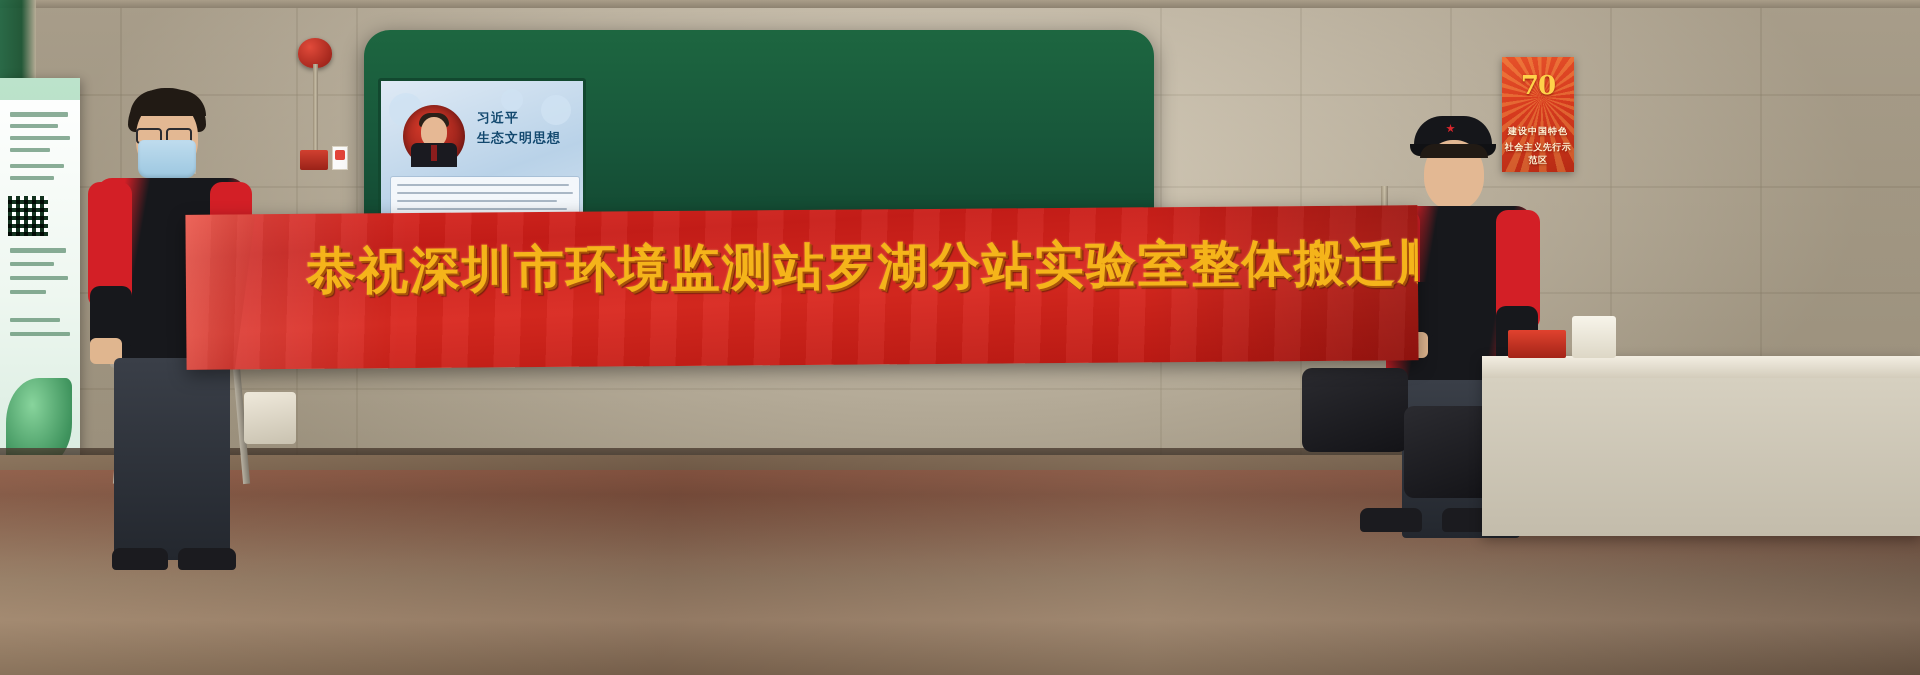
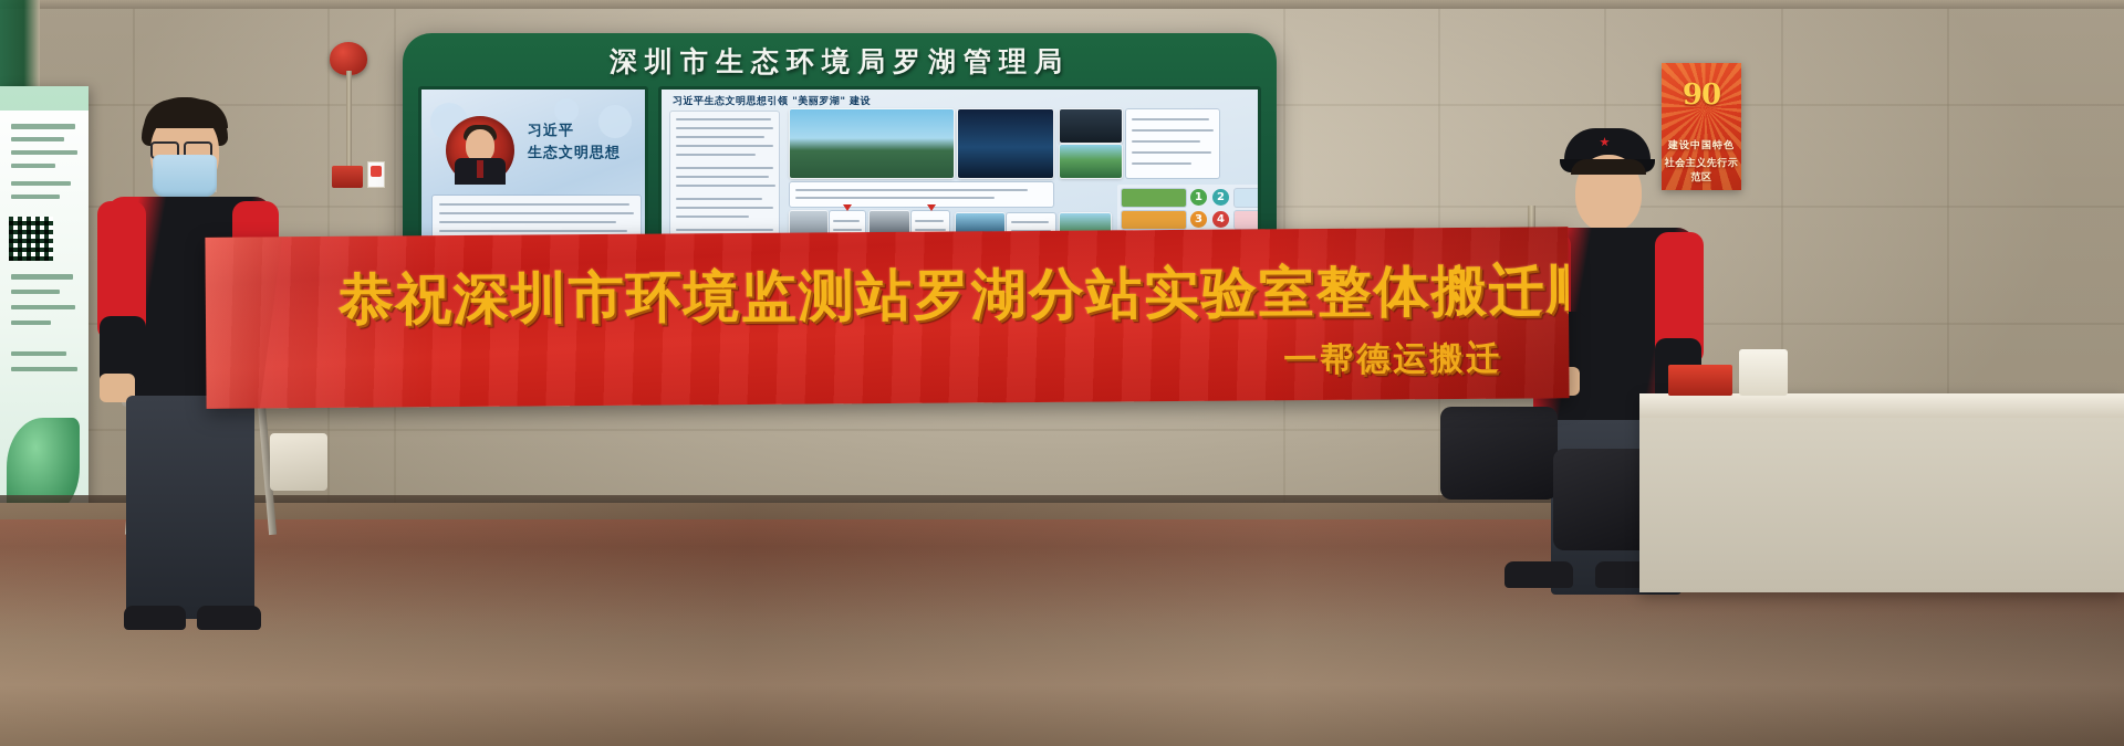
+ 深圳市生态环境局罗湖管理局
  习近平
  生态文明思想
+ 习近平生态文明思想引领 "美丽罗湖" 建设
+ 1
+ 2
+ 3
+ 4
- 70
+ 90
  建设中国特色
  社会主义先行示范区
  恭祝深圳市环境监测站罗湖分站实验室整体搬迁
+ 一帮德运搬迁
